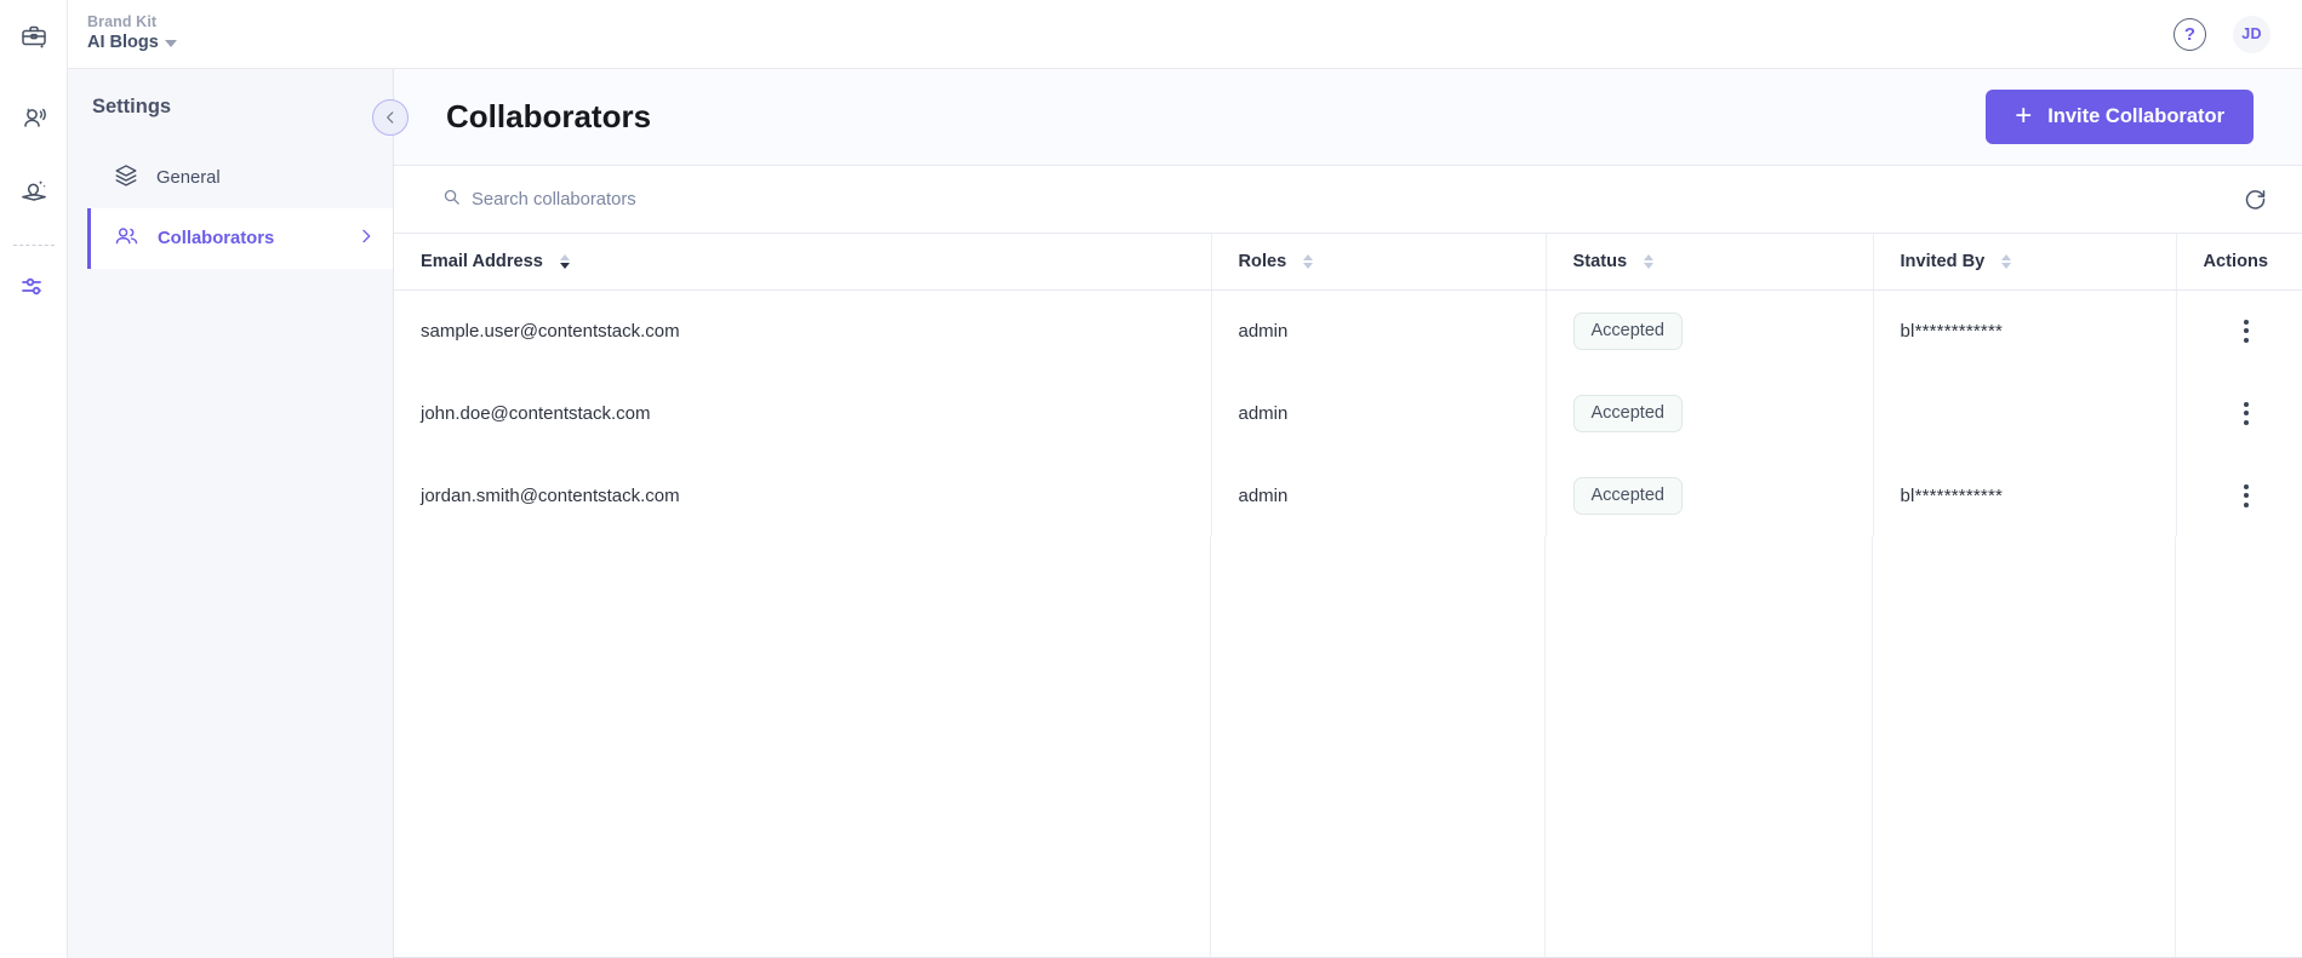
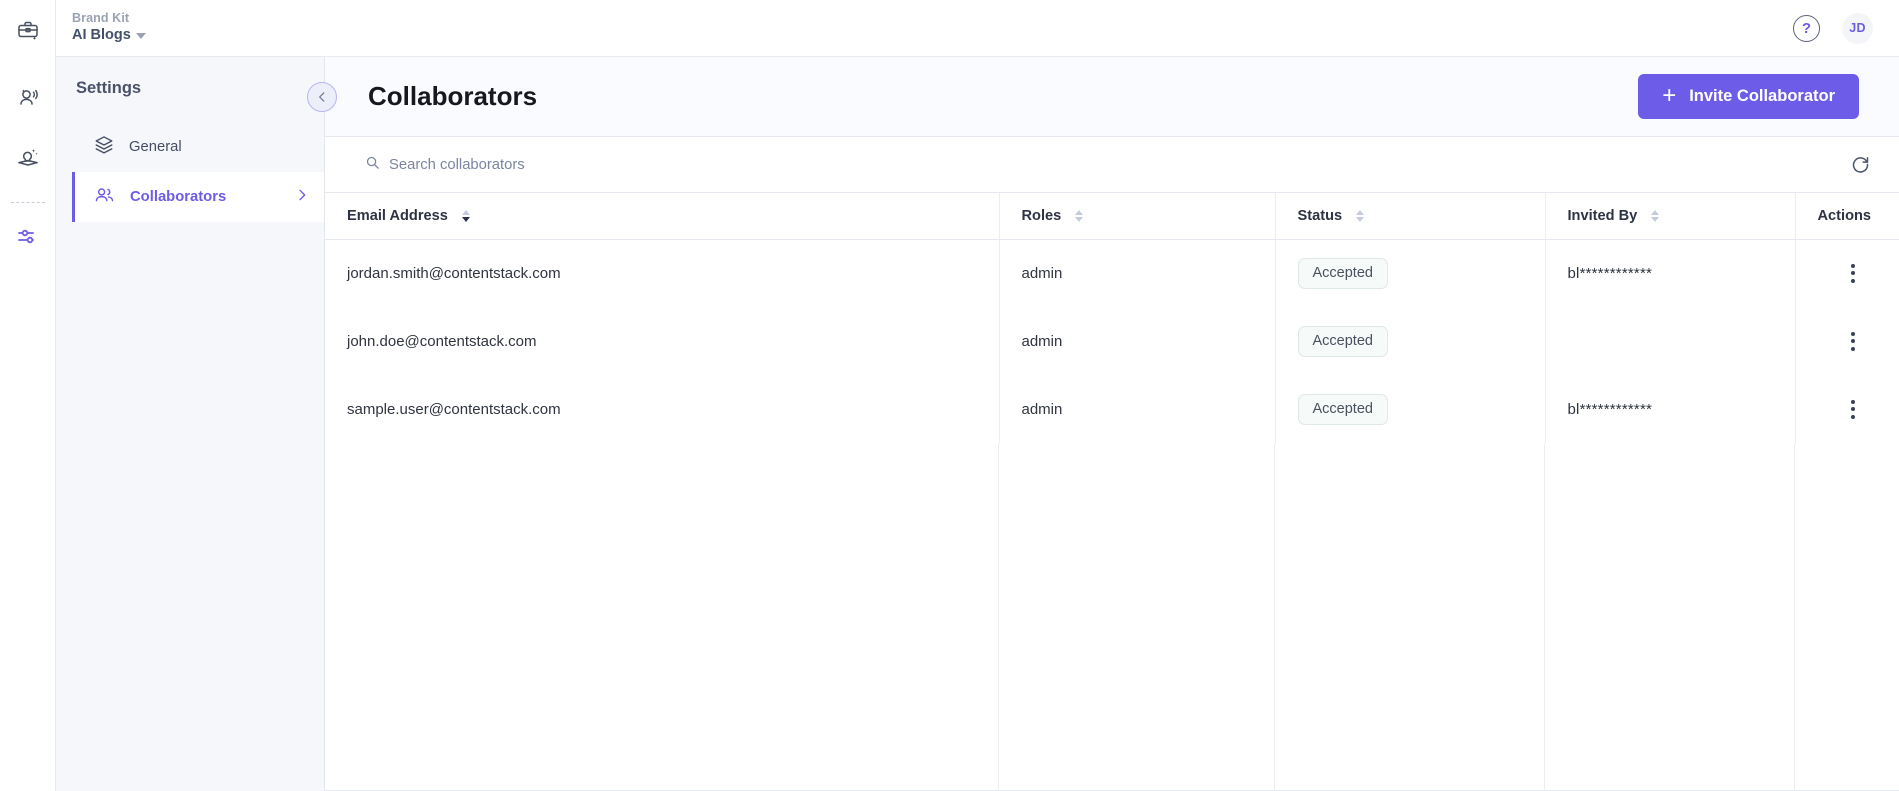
  Brand Kit
  AI Blogs
  ?
  JD
  Settings
  General
  Collaborators
  Collaborators
  +
  Invite Collaborator
  Search collaborators
  Email Address	Roles	Status	Invited By	Actions
- sample.user@contentstack.com	admin	Accepted	bl************
+ jordan.smith@contentstack.com	admin	Accepted	bl************
  john.doe@contentstack.com	admin	Accepted
- jordan.smith@contentstack.com	admin	Accepted	bl************
+ sample.user@contentstack.com	admin	Accepted	bl************
